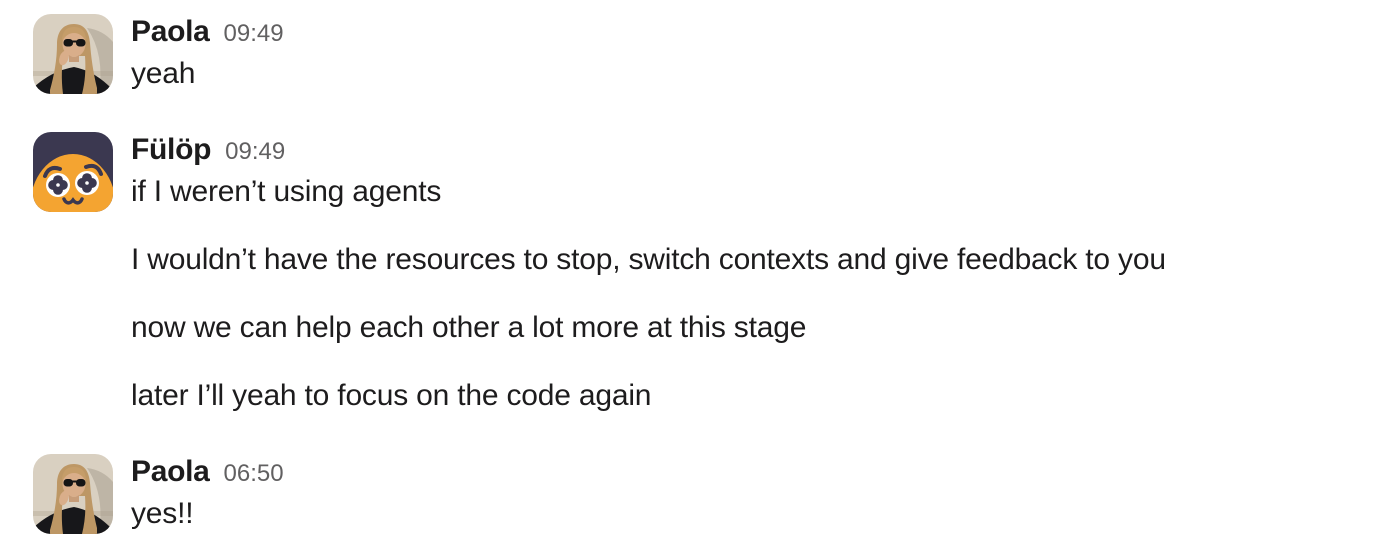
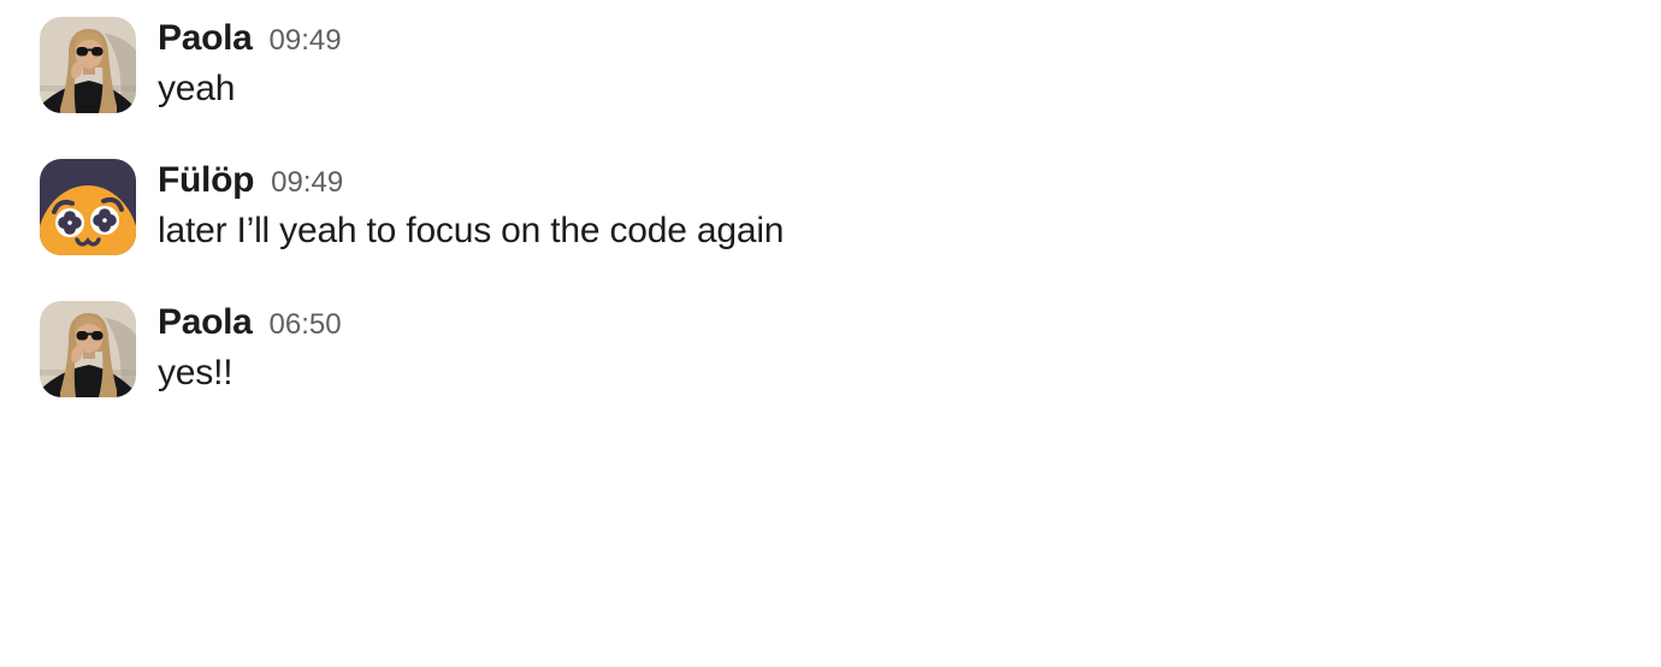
  Paola
  09:49
  yeah
  Fülöp
  09:49
- if I weren’t using agents
- I wouldn’t have the resources to stop, switch contexts and give feedback to you
- now we can help each other a lot more at this stage
  later I’ll yeah to focus on the code again
  Paola
  06:50
  yes!!
